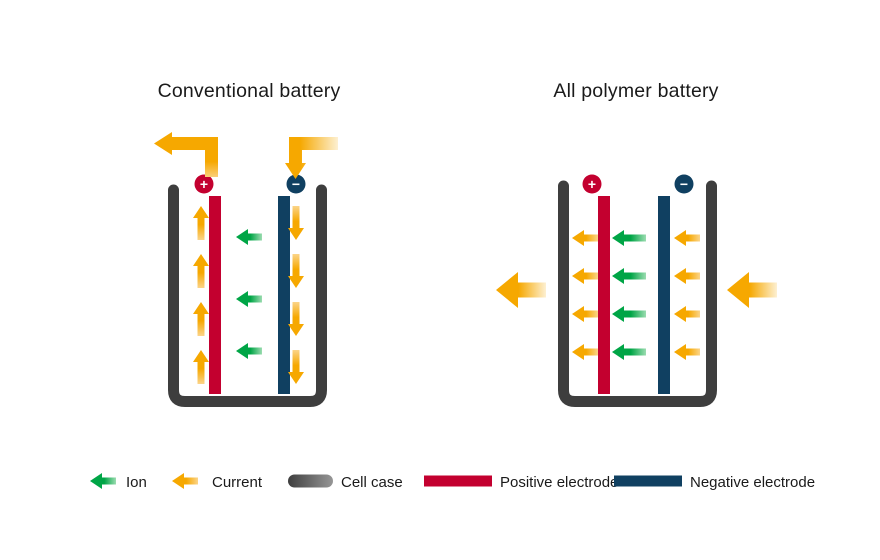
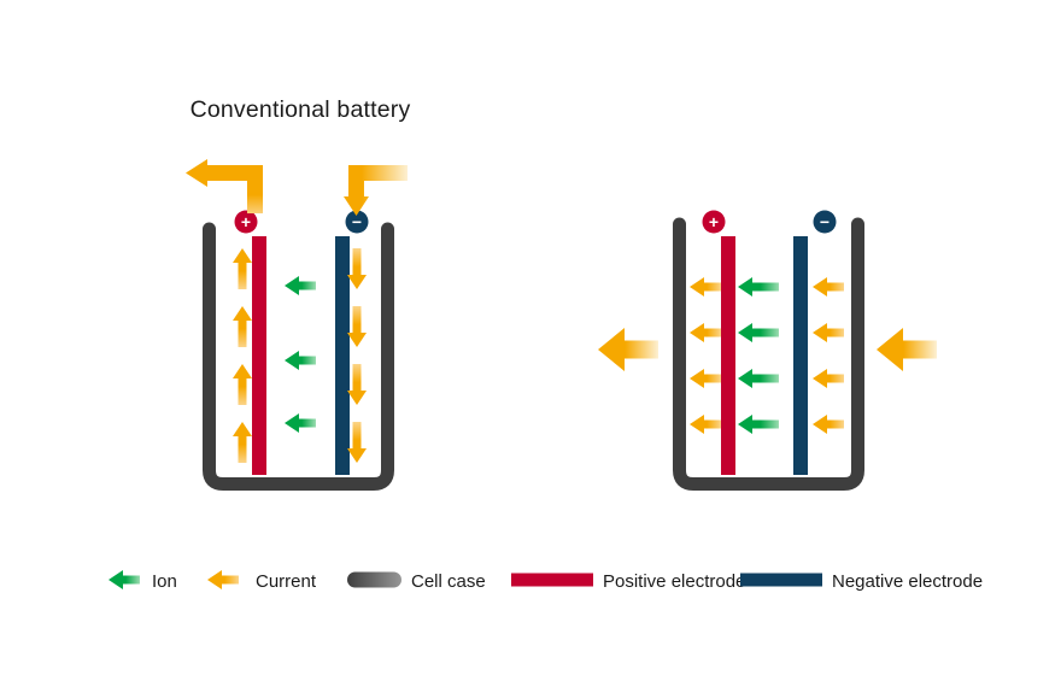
  Conventional battery
- All polymer battery
  +
  −
  +
  −
  Ion
  Current
  Cell case
  Positive electrod
  Negative electrode
